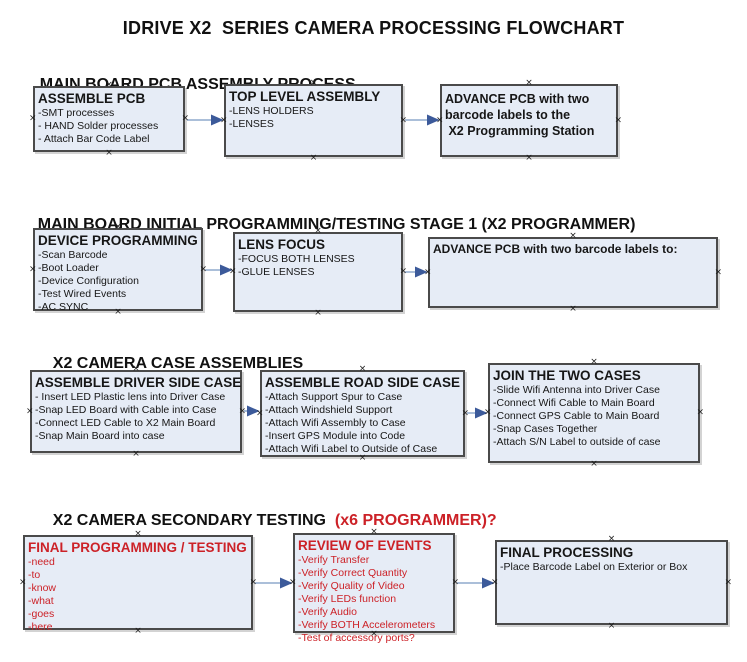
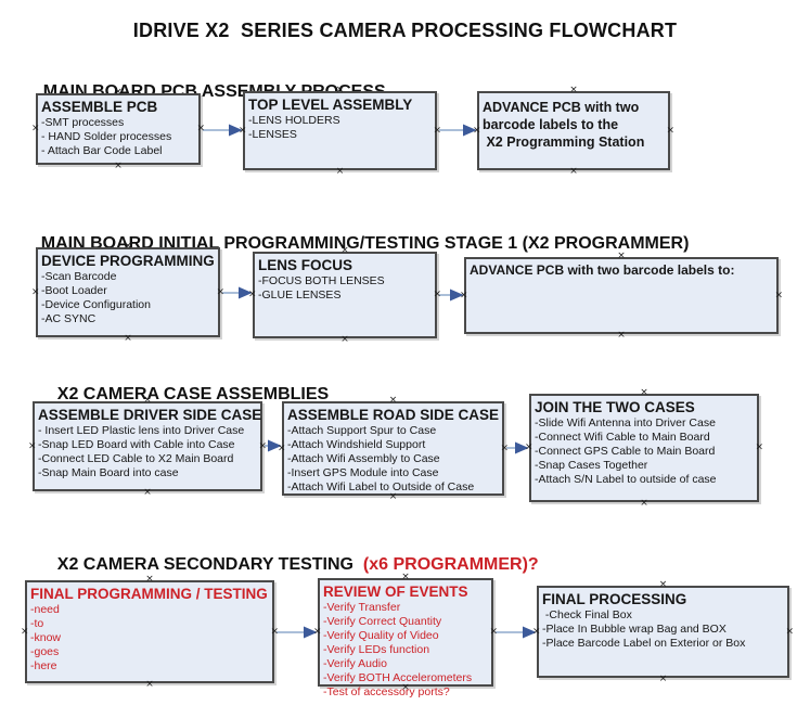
  IDRIVE X2 SERIES CAMERA PROCESSING FLOWCHART
  MAIN BOARD INITIAL PROGRAMMING/TESTING STAGE 1 (X2 PROGRAMMER)
  X2 CAMERA CASE ASSEMBLIES
  X2 CAMERA SECONDARY TESTING (x6 PROGRAMMER)?
  ASSEMBLE PCB
  -SMT processes
  - HAND Solder processes
  - Attach Bar Code Label
  ×
  ×
  ×
  ×
  TOP LEVEL ASSEMBLY
  -LENS HOLDERS
  -LENSES
  ×
  ×
  ×
  ×
  ADVANCE PCB with two
  barcode labels to the
  X2 Programming Station
  ×
  ×
  ×
  ×
  DEVICE PROGRAMMING
  -Scan Barcode
  -Boot Loader
  -Device Configuration
- -Test Wired Events
  -AC SYNC
  ×
  ×
  ×
  ×
  LENS FOCUS
  -FOCUS BOTH LENSES
  -GLUE LENSES
  ×
  ×
  ×
  ×
  ADVANCE PCB with two barcode labels to:
  ×
  ×
  ×
  ×
  ASSEMBLE DRIVER SIDE CASE
  - Insert LED Plastic lens into Driver Case
  -Snap LED Board with Cable into Case
  -Connect LED Cable to X2 Main Board
  -Snap Main Board into case
  ×
  ×
  ×
  ×
  ASSEMBLE ROAD SIDE CASE
  -Attach Support Spur to Case
  -Attach Windshield Support
  -Attach Wifi Assembly to Case
- -Insert GPS Module into Code
+ -Insert GPS Module into Case
  -Attach Wifi Label to Outside of Case
  ×
  ×
  ×
  ×
  JOIN THE TWO CASES
  -Slide Wifi Antenna into Driver Case
  -Connect Wifi Cable to Main Board
  -Connect GPS Cable to Main Board
  -Snap Cases Together
  -Attach S/N Label to outside of case
  ×
  ×
  ×
  ×
  FINAL PROGRAMMING / TESTING
  -need
  -to
  -know
- -what
  -goes
  -here
  ×
  ×
  ×
  ×
  REVIEW OF EVENTS
  -Verify Transfer
  -Verify Correct Quantity
  -Verify Quality of Video
  -Verify LEDs function
  -Verify Audio
  -Verify BOTH Accelerometers
  -Test of accessory ports?
  ×
  ×
  ×
  ×
  FINAL PROCESSING
+ -Check Final Box
+ -Place In Bubble wrap Bag and BOX
  -Place Barcode Label on Exterior or Box
  ×
  ×
  ×
  ×
